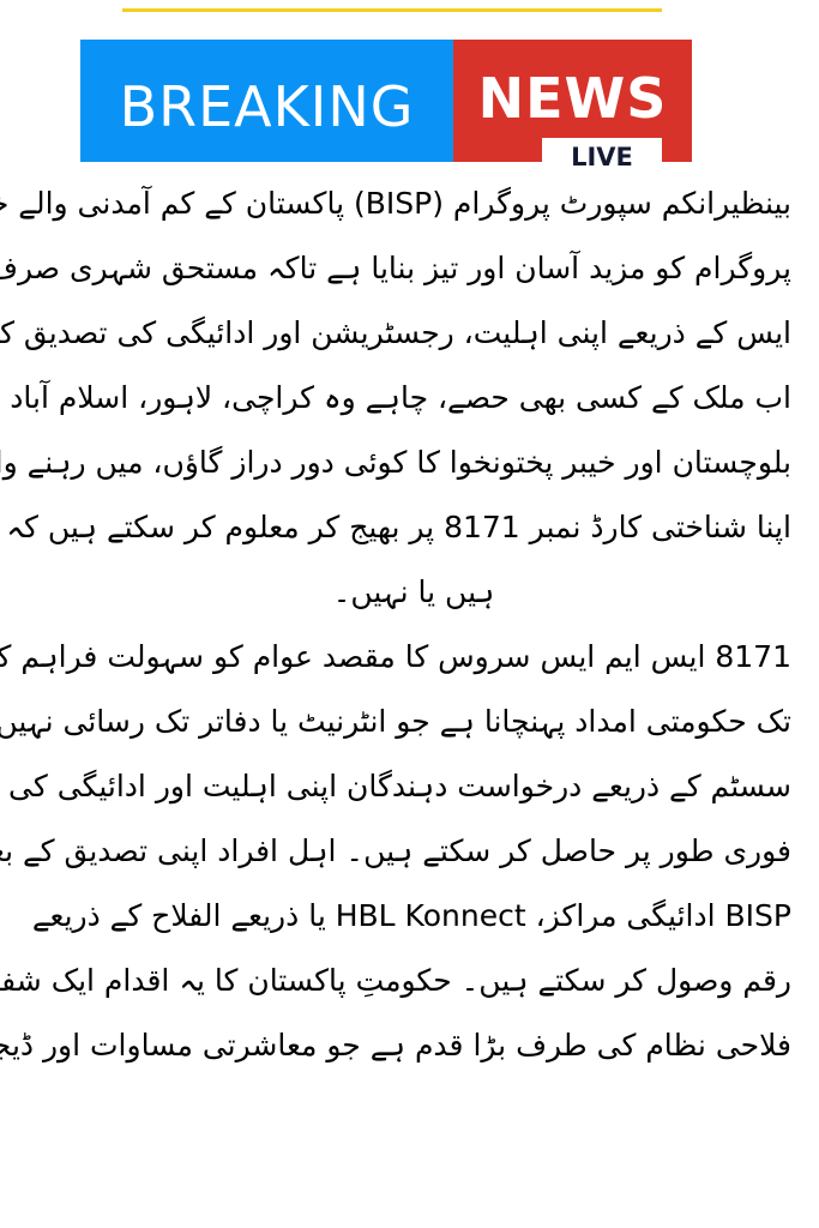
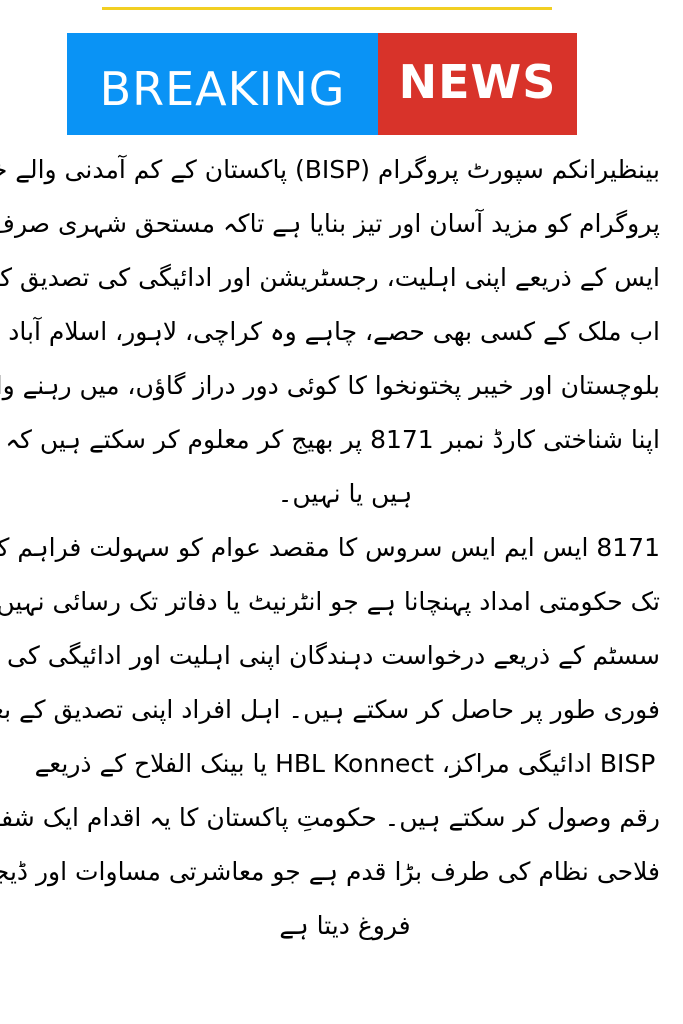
  BREAKING
  NEWS
- LIVE
  بینظیرانکم سپورٹ پروگرام (BISP) پاکستان کے کم آمدنی والے
  پروگرام کو مزید آسان اور تیز بنایا ہے تاکہ مستحق شہری صرف
  ایس کے ذریعے اپنی اہلیت، رجسٹریشن اور ادائیگی کی تصدیق ک
  اب ملک کے کسی بھی حصے، چاہے وہ کراچی، لاہور، اسلام آباد
  بلوچستان اور خیبر پختونخوا کا کوئی دور دراز گاؤں، میں رہنے و
  اپنا شناختی کارڈ نمبر 8171 پر بھیج کر معلوم کر سکتے ہیں کہ
  ہیں یا نہیں۔
  8171 ایس ایم ایس سروس کا مقصد عوام کو سہولت فراہم ک
  تک حکومتی امداد پہنچانا ہے جو انٹرنیٹ یا دفاتر تک رسائی نہیں
  سسٹم کے ذریعے درخواست دہندگان اپنی اہلیت اور ادائیگی کی
  فوری طور پر حاصل کر سکتے ہیں۔ اہل افراد اپنی تصدیق کے ب
- BISP ادائیگی مراکز، HBL Konnect یا ذریعے الفلاح کے ذریعے
+ BISP ادائیگی مراکز، HBL Konnect یا بینک الفلاح کے ذریعے
  رقم وصول کر سکتے ہیں۔ حکومتِ پاکستان کا یہ اقدام ایک شف
  فلاحی نظام کی طرف بڑا قدم ہے جو معاشرتی مساوات اور ڈیج
+ فروغ دیتا ہے
